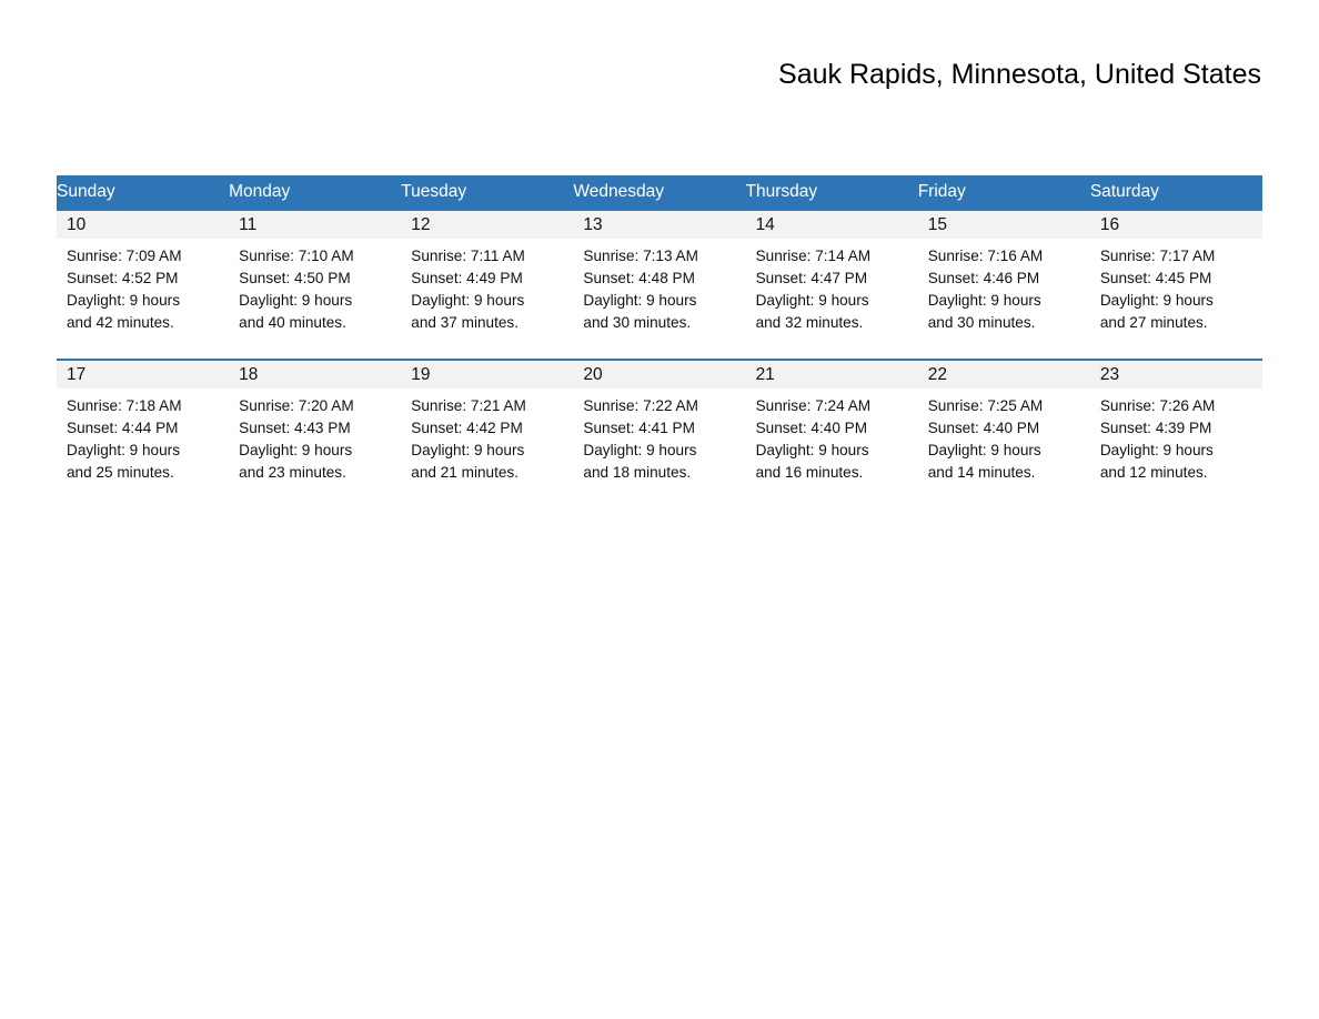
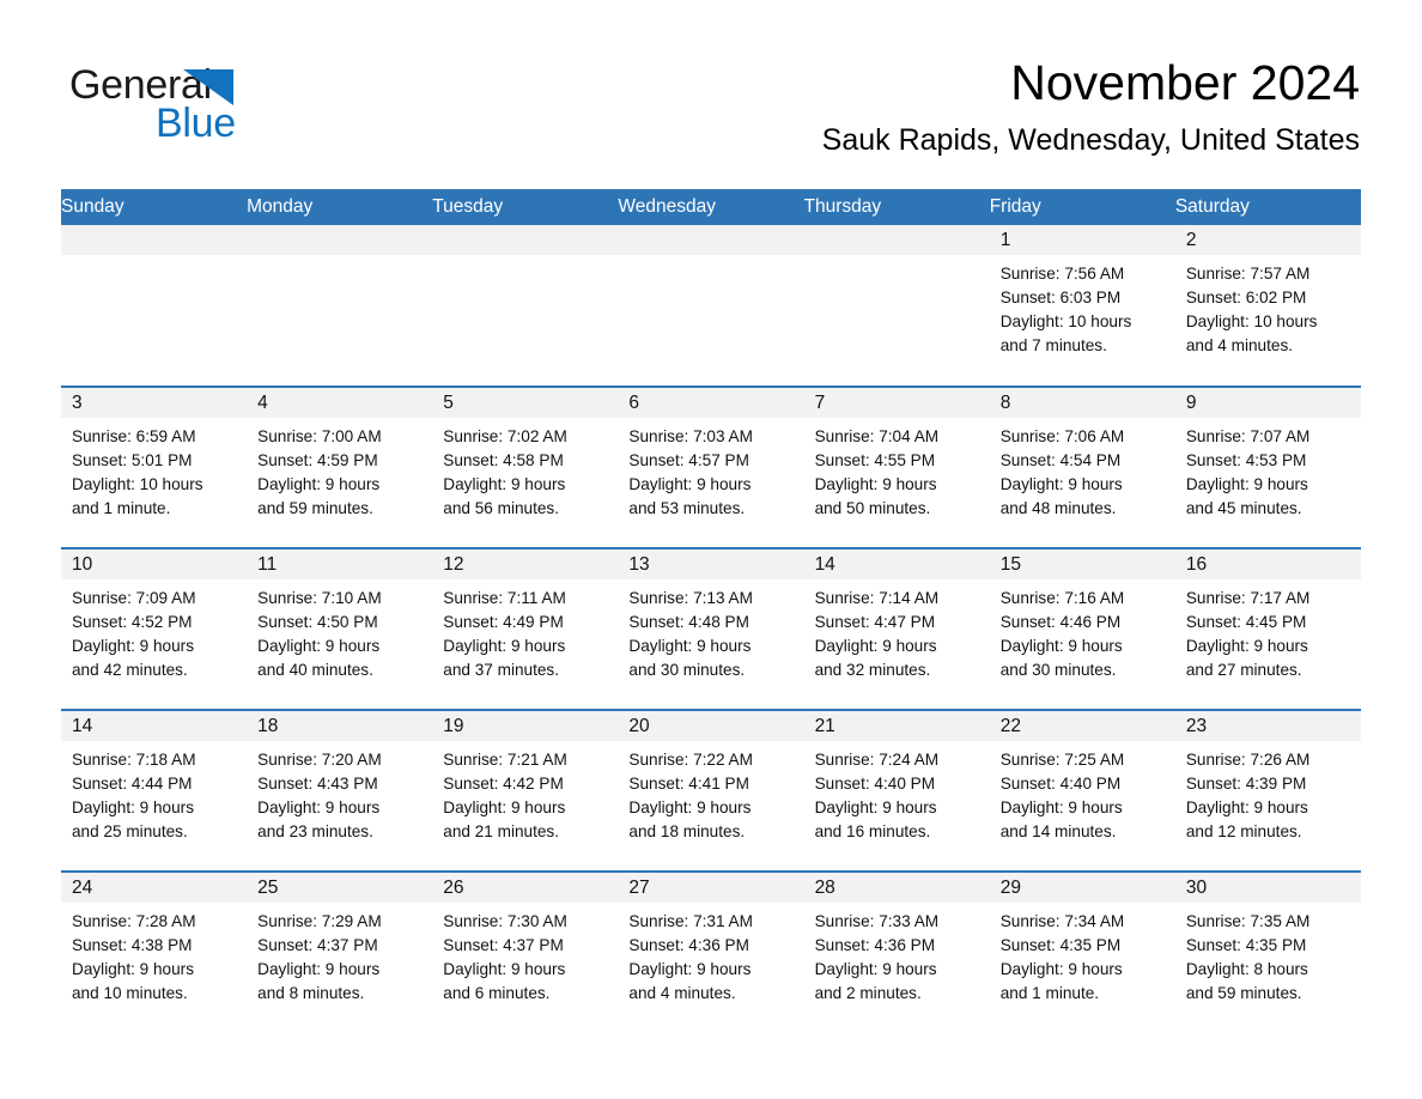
+ General
+ Blue
+ November 2024
- Sauk Rapids, Minnesota, United States
+ Sauk Rapids, Wednesday, United States
  Sunday	Monday	Tuesday	Wednesday	Thursday	Friday	Saturday
+ 					1Sunrise: 7:56 AMSunset: 6:03 PMDaylight: 10 hoursand 7 minutes.	2Sunrise: 7:57 AMSunset: 6:02 PMDaylight: 10 hoursand 4 minutes.
+ 3Sunrise: 6:59 AMSunset: 5:01 PMDaylight: 10 hoursand 1 minute.	4Sunrise: 7:00 AMSunset: 4:59 PMDaylight: 9 hoursand 59 minutes.	5Sunrise: 7:02 AMSunset: 4:58 PMDaylight: 9 hoursand 56 minutes.	6Sunrise: 7:03 AMSunset: 4:57 PMDaylight: 9 hoursand 53 minutes.	7Sunrise: 7:04 AMSunset: 4:55 PMDaylight: 9 hoursand 50 minutes.	8Sunrise: 7:06 AMSunset: 4:54 PMDaylight: 9 hoursand 48 minutes.	9Sunrise: 7:07 AMSunset: 4:53 PMDaylight: 9 hoursand 45 minutes.
  10Sunrise: 7:09 AMSunset: 4:52 PMDaylight: 9 hoursand 42 minutes.	11Sunrise: 7:10 AMSunset: 4:50 PMDaylight: 9 hoursand 40 minutes.	12Sunrise: 7:11 AMSunset: 4:49 PMDaylight: 9 hoursand 37 minutes.	13Sunrise: 7:13 AMSunset: 4:48 PMDaylight: 9 hoursand 30 minutes.	14Sunrise: 7:14 AMSunset: 4:47 PMDaylight: 9 hoursand 32 minutes.	15Sunrise: 7:16 AMSunset: 4:46 PMDaylight: 9 hoursand 30 minutes.	16Sunrise: 7:17 AMSunset: 4:45 PMDaylight: 9 hoursand 27 minutes.
- 17Sunrise: 7:18 AMSunset: 4:44 PMDaylight: 9 hoursand 25 minutes.	18Sunrise: 7:20 AMSunset: 4:43 PMDaylight: 9 hoursand 23 minutes.	19Sunrise: 7:21 AMSunset: 4:42 PMDaylight: 9 hoursand 21 minutes.	20Sunrise: 7:22 AMSunset: 4:41 PMDaylight: 9 hoursand 18 minutes.	21Sunrise: 7:24 AMSunset: 4:40 PMDaylight: 9 hoursand 16 minutes.	22Sunrise: 7:25 AMSunset: 4:40 PMDaylight: 9 hoursand 14 minutes.	23Sunrise: 7:26 AMSunset: 4:39 PMDaylight: 9 hoursand 12 minutes.
+ 14Sunrise: 7:18 AMSunset: 4:44 PMDaylight: 9 hoursand 25 minutes.	18Sunrise: 7:20 AMSunset: 4:43 PMDaylight: 9 hoursand 23 minutes.	19Sunrise: 7:21 AMSunset: 4:42 PMDaylight: 9 hoursand 21 minutes.	20Sunrise: 7:22 AMSunset: 4:41 PMDaylight: 9 hoursand 18 minutes.	21Sunrise: 7:24 AMSunset: 4:40 PMDaylight: 9 hoursand 16 minutes.	22Sunrise: 7:25 AMSunset: 4:40 PMDaylight: 9 hoursand 14 minutes.	23Sunrise: 7:26 AMSunset: 4:39 PMDaylight: 9 hoursand 12 minutes.
+ 24Sunrise: 7:28 AMSunset: 4:38 PMDaylight: 9 hoursand 10 minutes.	25Sunrise: 7:29 AMSunset: 4:37 PMDaylight: 9 hoursand 8 minutes.	26Sunrise: 7:30 AMSunset: 4:37 PMDaylight: 9 hoursand 6 minutes.	27Sunrise: 7:31 AMSunset: 4:36 PMDaylight: 9 hoursand 4 minutes.	28Sunrise: 7:33 AMSunset: 4:36 PMDaylight: 9 hoursand 2 minutes.	29Sunrise: 7:34 AMSunset: 4:35 PMDaylight: 9 hoursand 1 minute.	30Sunrise: 7:35 AMSunset: 4:35 PMDaylight: 8 hoursand 59 minutes.
